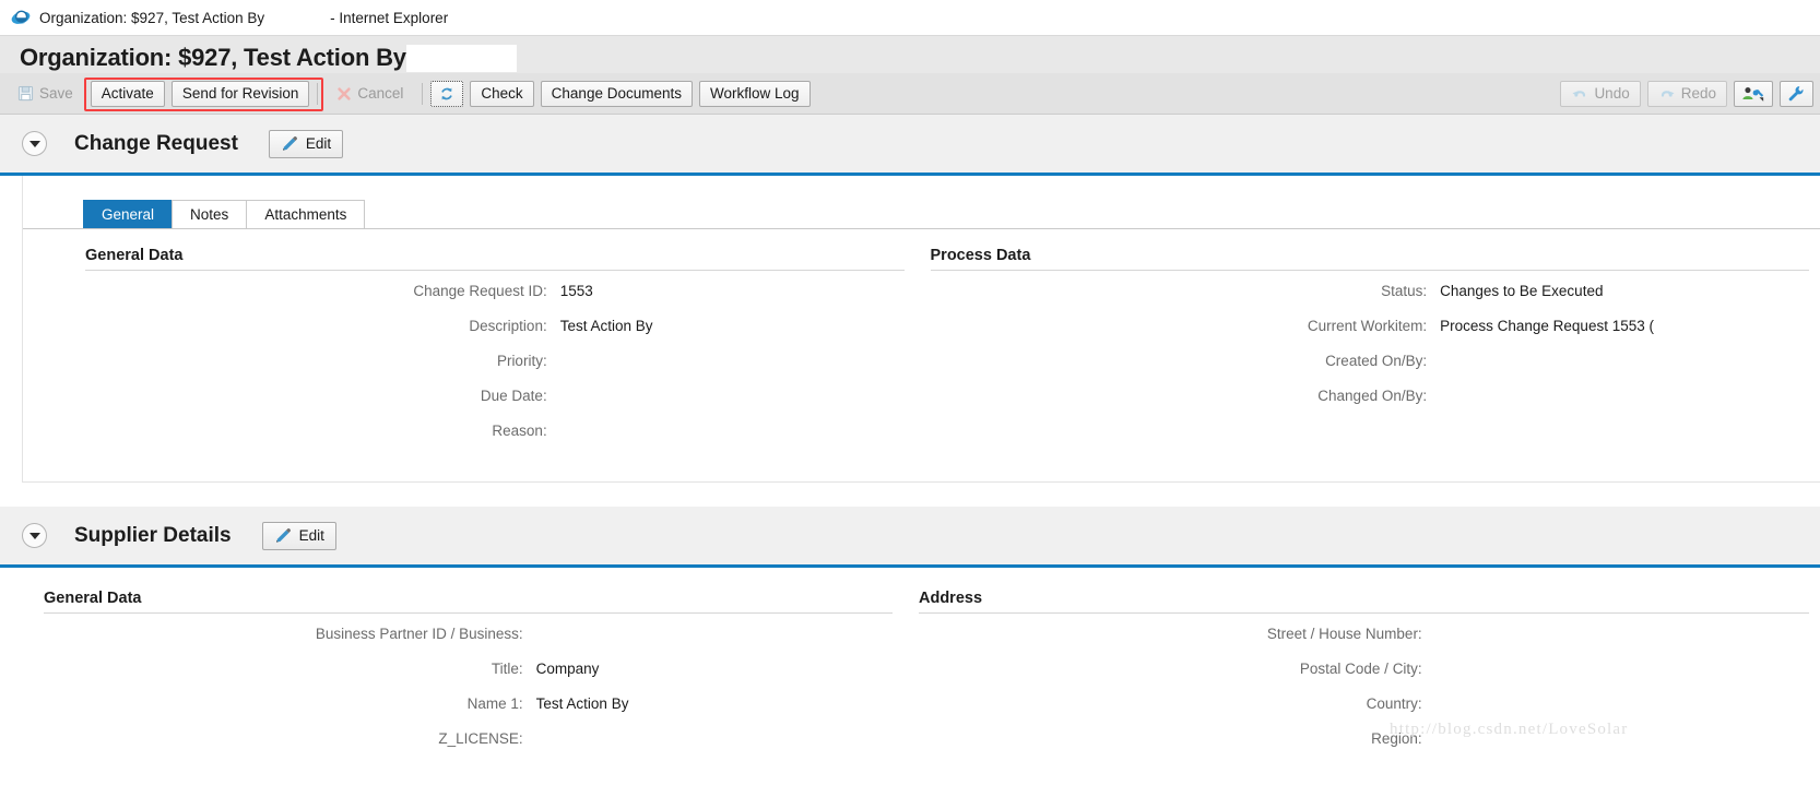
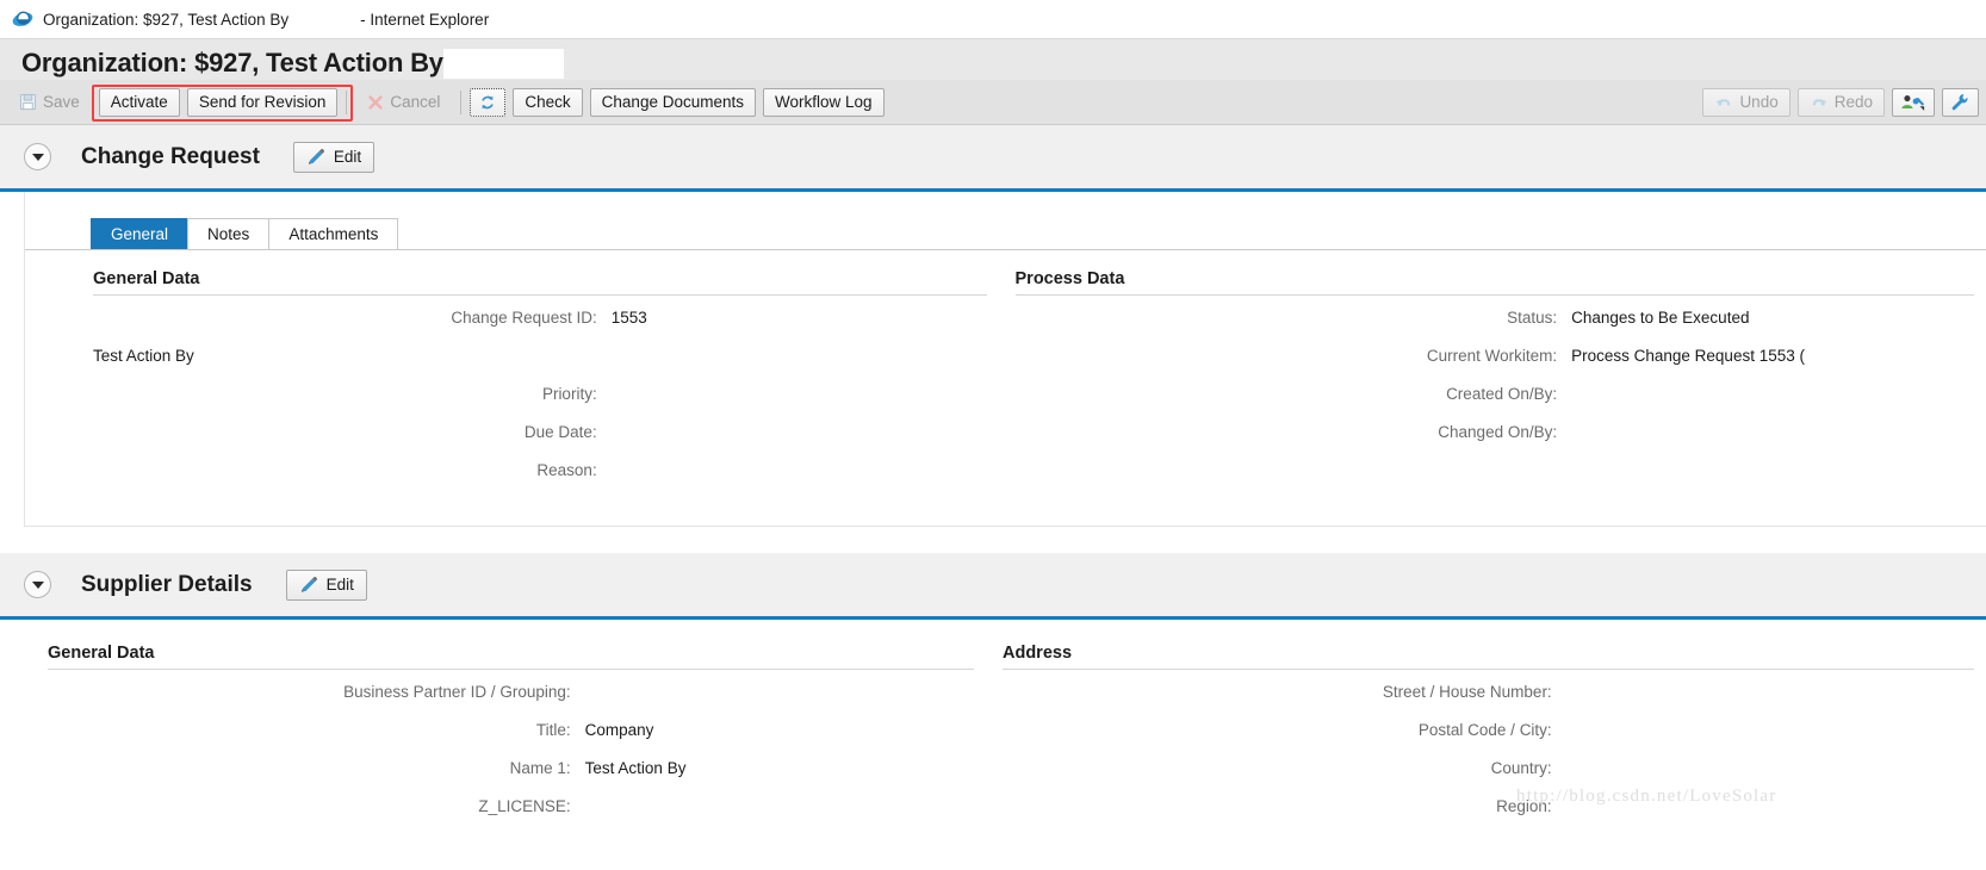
  Organization: $927, Test Action By - Internet Explorer
  Organization: $927, Test Action By
  Save
  Activate
  Send for Revision
  Cancel
  Check
  Change Documents
  Workflow Log
  Undo
  Redo
  Change Request
  Edit
  General
  Notes
  Attachments
  General Data
  Change Request ID:
  1553
- Description:
  Test Action By
  Priority:
  Due Date:
  Reason:
  Process Data
  Status:
  Changes to Be Executed
  Current Workitem:
  Process Change Request 1553 (
  Created On/By:
  Changed On/By:
  Supplier Details
  Edit
  General Data
- Business Partner ID / Business:
+ Business Partner ID / Grouping:
  Title:
  Company
  Name 1:
  Test Action By
  Z_LICENSE:
  Address
  Street / House Number:
  Postal Code / City:
  Country:
  Region:
  http://blog.csdn.net/LoveSolar
